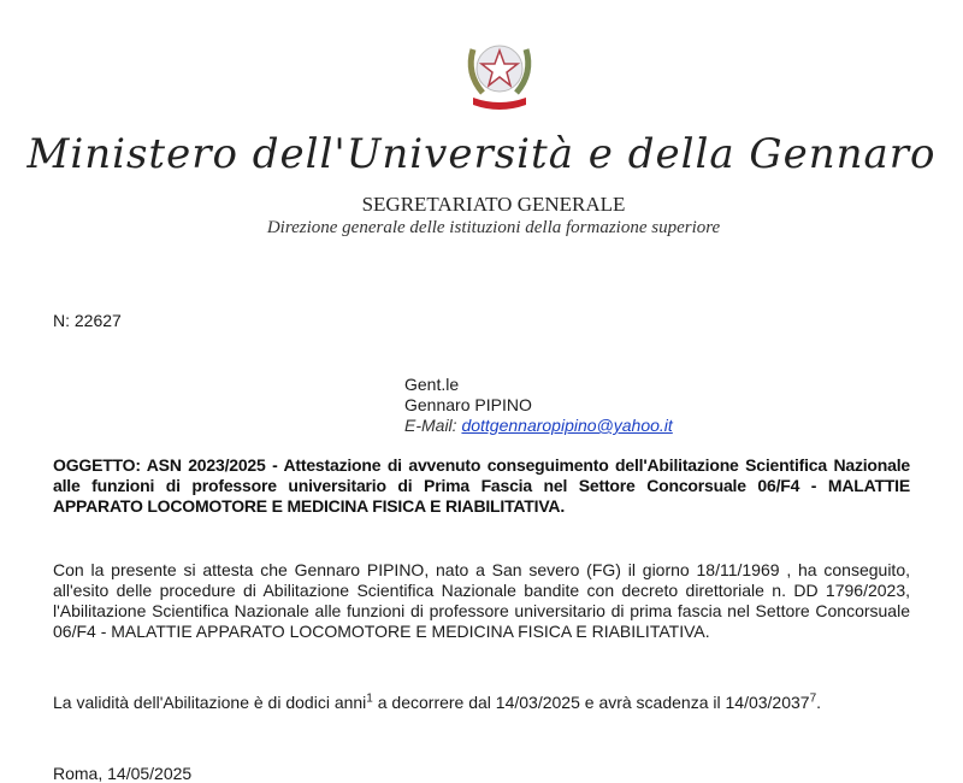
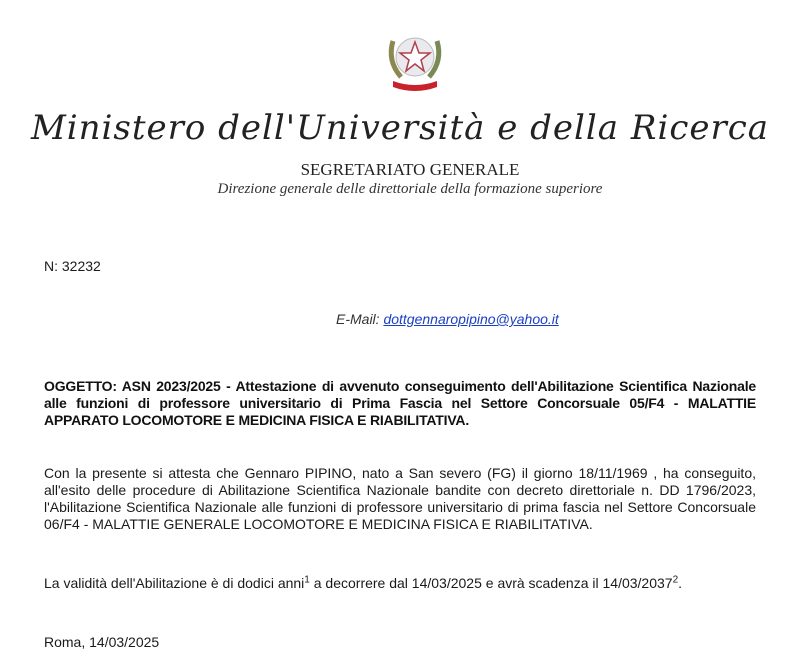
- Ministero dell'Università e della Gennaro
+ Ministero dell'Università e della Ricerca
  SEGRETARIATO GENERALE
- Direzione generale delle istituzioni della formazione superiore
+ Direzione generale delle direttoriale della formazione superiore
- N: 22627
+ N: 32232
- Gent.le
- Gennaro PIPINO
  E-Mail: dottgennaropipino@yahoo.it
- OGGETTO: ASN 2023/2025 - Attestazione di avvenuto conseguimento dell'Abilitazione Scientifica Nazionale alle funzioni di professore universitario di Prima Fascia nel Settore Concorsuale 06/F4 - MALATTIE APPARATO LOCOMOTORE E MEDICINA FISICA E RIABILITATIVA.
+ OGGETTO: ASN 2023/2025 - Attestazione di avvenuto conseguimento dell'Abilitazione Scientifica Nazionale alle funzioni di professore universitario di Prima Fascia nel Settore Concorsuale 05/F4 - MALATTIE APPARATO LOCOMOTORE E MEDICINA FISICA E RIABILITATIVA.
- Con la presente si attesta che Gennaro PIPINO, nato a San severo (FG) il giorno 18/11/1969 , ha conseguito, all'esito delle procedure di Abilitazione Scientifica Nazionale bandite con decreto direttoriale n. DD 1796/2023, l'Abilitazione Scientifica Nazionale alle funzioni di professore universitario di prima fascia nel Settore Concorsuale 06/F4 - MALATTIE APPARATO LOCOMOTORE E MEDICINA FISICA E RIABILITATIVA.
+ Con la presente si attesta che Gennaro PIPINO, nato a San severo (FG) il giorno 18/11/1969 , ha conseguito, all'esito delle procedure di Abilitazione Scientifica Nazionale bandite con decreto direttoriale n. DD 1796/2023, l'Abilitazione Scientifica Nazionale alle funzioni di professore universitario di prima fascia nel Settore Concorsuale 06/F4 - MALATTIE GENERALE LOCOMOTORE E MEDICINA FISICA E RIABILITATIVA.
- La validità dell'Abilitazione è di dodici anni1 a decorrere dal 14/03/2025 e avrà scadenza il 14/03/20377.
+ La validità dell'Abilitazione è di dodici anni1 a decorrere dal 14/03/2025 e avrà scadenza il 14/03/20372.
- Roma, 14/05/2025
+ Roma, 14/03/2025
